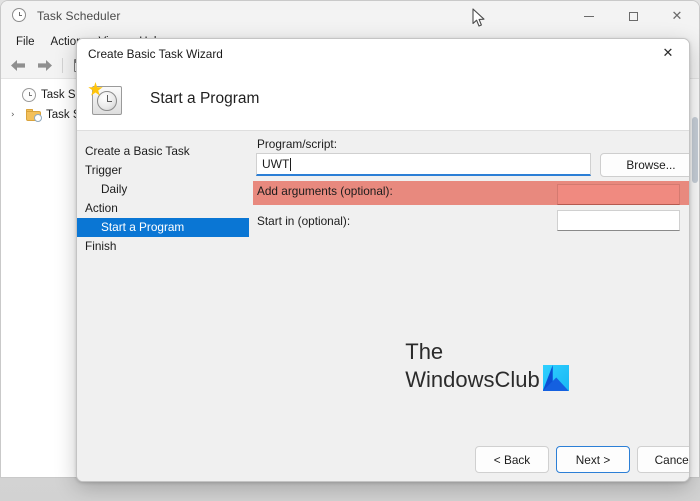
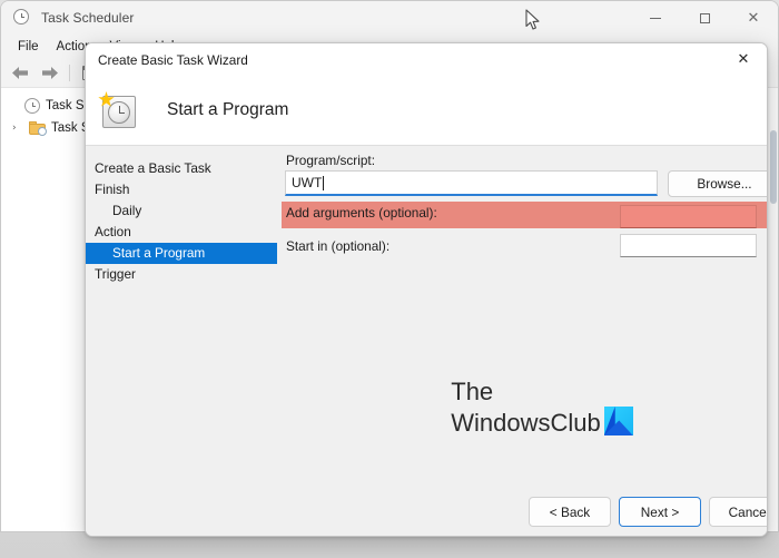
  Task Scheduler
  ✕
  File
  Actio
  ›
  Create Basic Task Wizard
  ✕
  Start a Program
  Create a Basic Task
- Trigger
+ Finish
  Daily
  Action
  Start a Program
- Finish
+ Trigger
  Program/script:
  UWT
  Browse...
  Add arguments (optional):
  Start in (optional):
  The
  WindowsClub
  < Back
  Next >
  Cance
